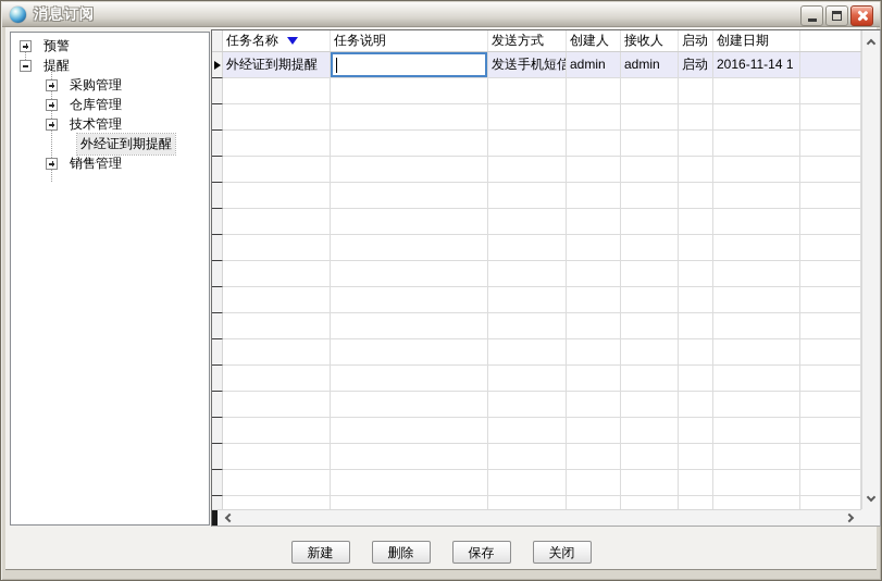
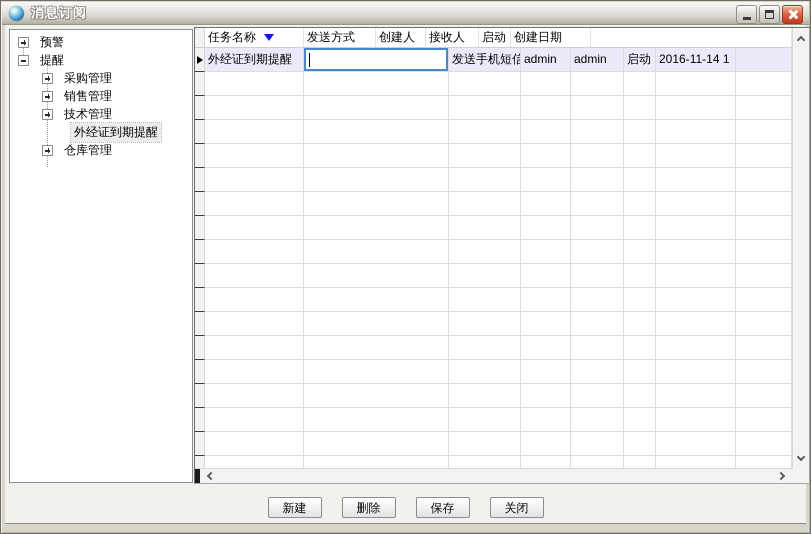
  消息订阅
  预警
  提醒
  采购管理
- 仓库管理
+ 销售管理
  技术管理
  外经证到期提醒
- 销售管理
+ 仓库管理
  任务名称
- 任务说明
  发送方式
  创建人
  接收人
  启动
  创建日期
  外经证到期提醒
  发送手机短信
  admin
  admin
  启动
  2016-11-14 1
  新建
  删除
  保存
  关闭
